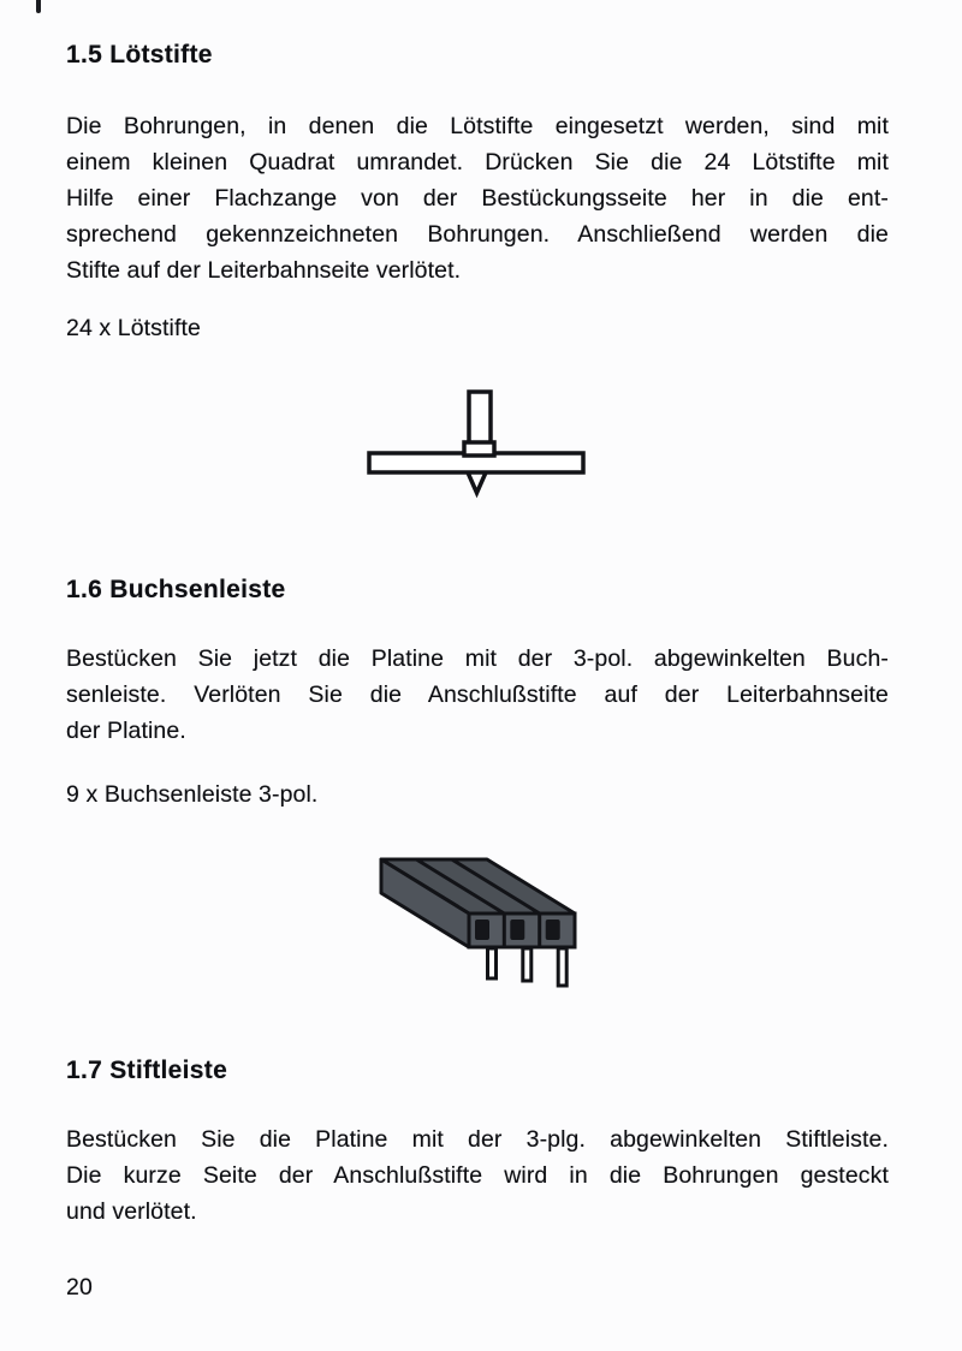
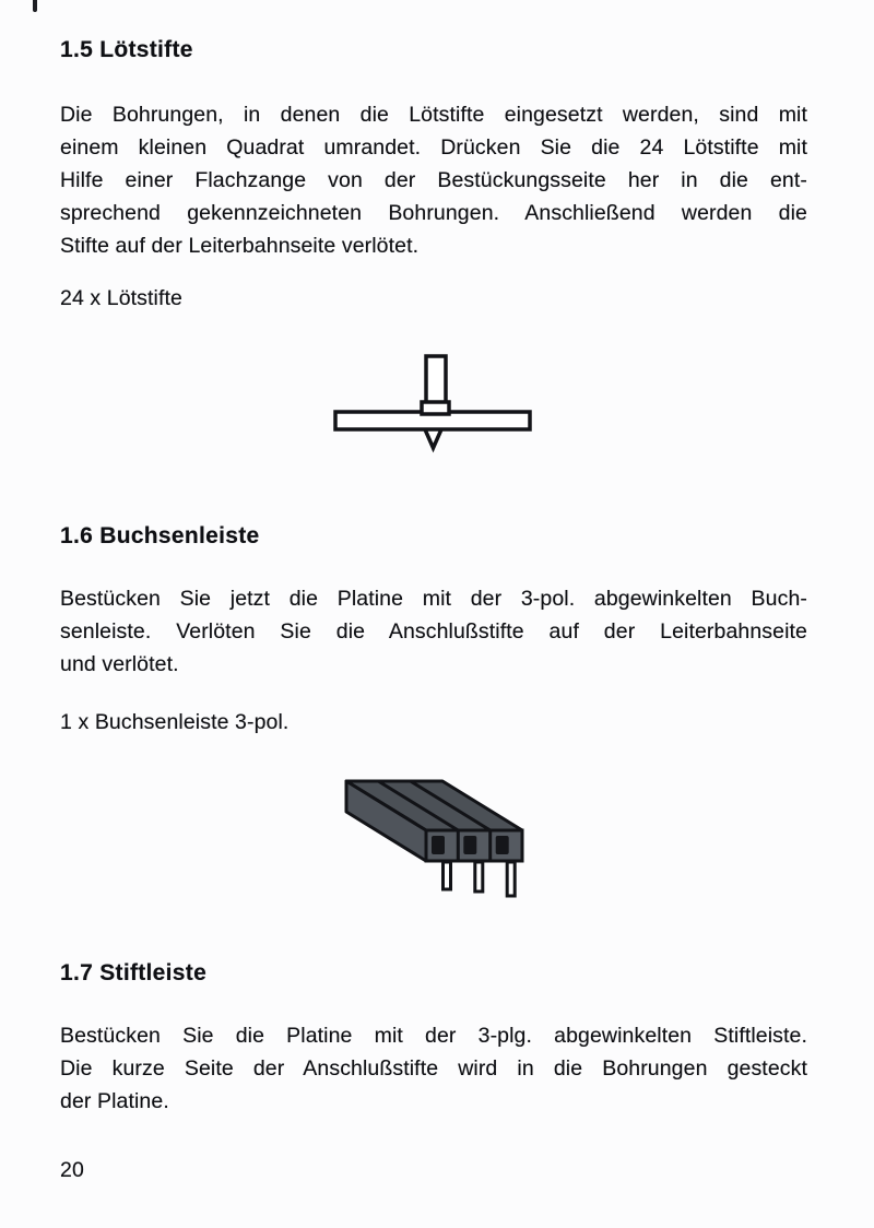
  1.5 Lötstifte
  Die Bohrungen, in denen die Lötstifte eingesetzt werden, sind mit
  einem kleinen Quadrat umrandet. Drücken Sie die 24 Lötstifte mit
  Hilfe einer Flachzange von der Bestückungsseite her in die ent-
  sprechend gekennzeichneten Bohrungen. Anschließend werden die
  Stifte auf der Leiterbahnseite verlötet.
  24 x Lötstifte
  1.6 Buchsenleiste
  Bestücken Sie jetzt die Platine mit der 3-pol. abgewinkelten Buch-
  senleiste. Verlöten Sie die Anschlußstifte auf der Leiterbahnseite
- der Platine.
+ und verlötet.
- 9 x Buchsenleiste 3-pol.
+ 1 x Buchsenleiste 3-pol.
  1.7 Stiftleiste
  Bestücken Sie die Platine mit der 3-plg. abgewinkelten Stiftleiste.
  Die kurze Seite der Anschlußstifte wird in die Bohrungen gesteckt
- und verlötet.
+ der Platine.
  20
